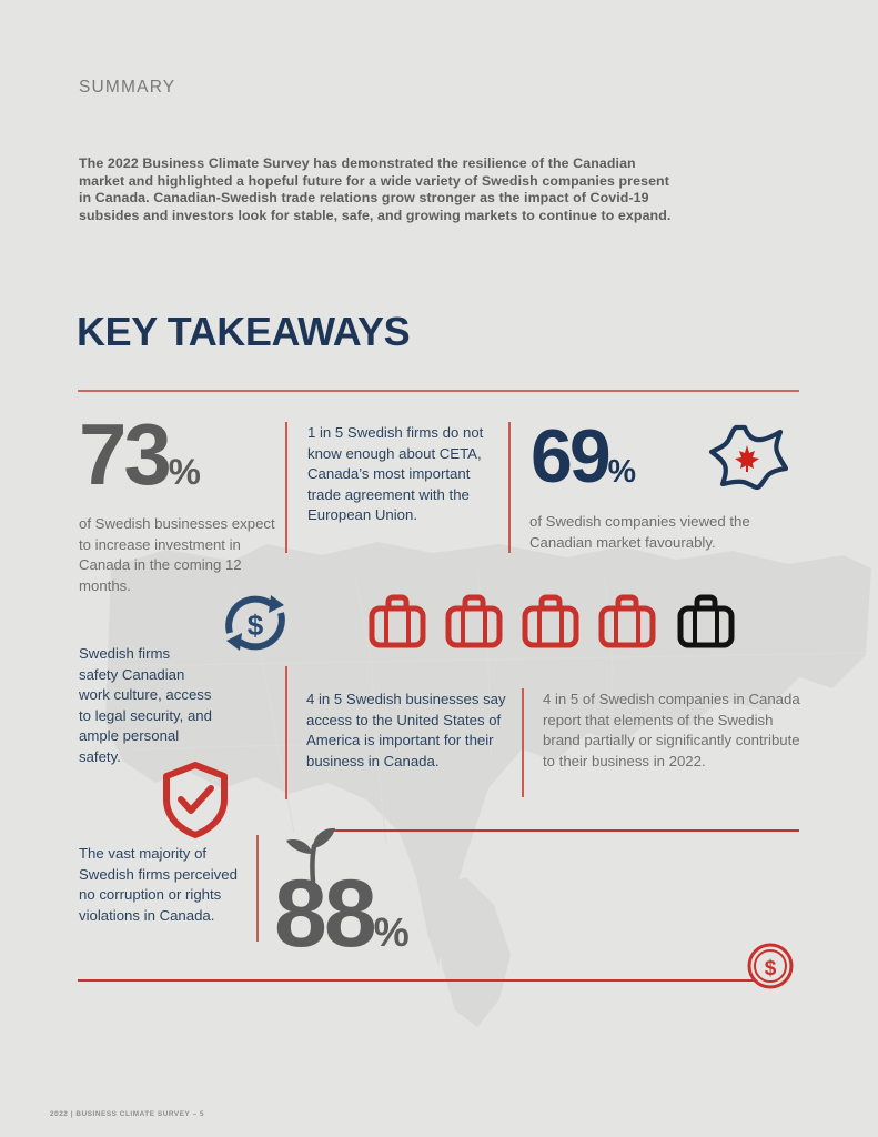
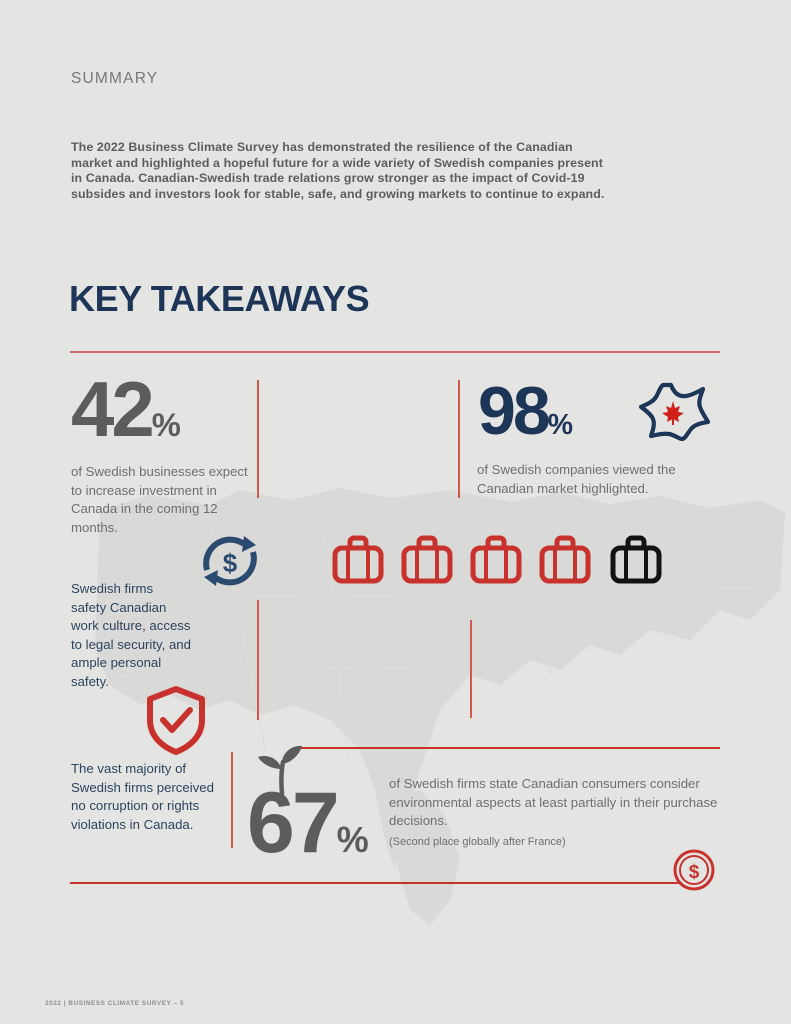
  SUMMARY
  The 2022 Business Climate Survey has demonstrated the resilience of the Canadian market and highlighted a hopeful future for a wide variety of Swedish companies present in Canada. Canadian-Swedish trade relations grow stronger as the impact of Covid-19 subsides and investors look for stable, safe, and growing markets to continue to expand.
  KEY TAKEAWAYS
- 73%
+ 42%
  of Swedish businesses expect to increase investment in Canada in the coming 12 months.
- 1 in 5 Swedish firms do not know enough about CETA, Canada’s most important trade agreement with the European Union.
- 69%
+ 98%
- of Swedish companies viewed the Canadian market favourably.
+ of Swedish companies viewed the Canadian market highlighted.
  $
  Swedish firms safety Canadian work culture, access to legal security, and ample personal safety.
- 4 in 5 Swedish businesses say access to the United States of America is important for their business in Canada.
- 4 in 5 of Swedish companies in Canada report that elements of the Swedish brand partially or significantly contribute to their business in 2022.
  The vast majority of Swedish firms perceived no corruption or rights violations in Canada.
- 88%
+ 67%
+ of Swedish firms state Canadian consumers consider environmental aspects at least partially in their purchase decisions.
+ (Second place globally after France)
  $
